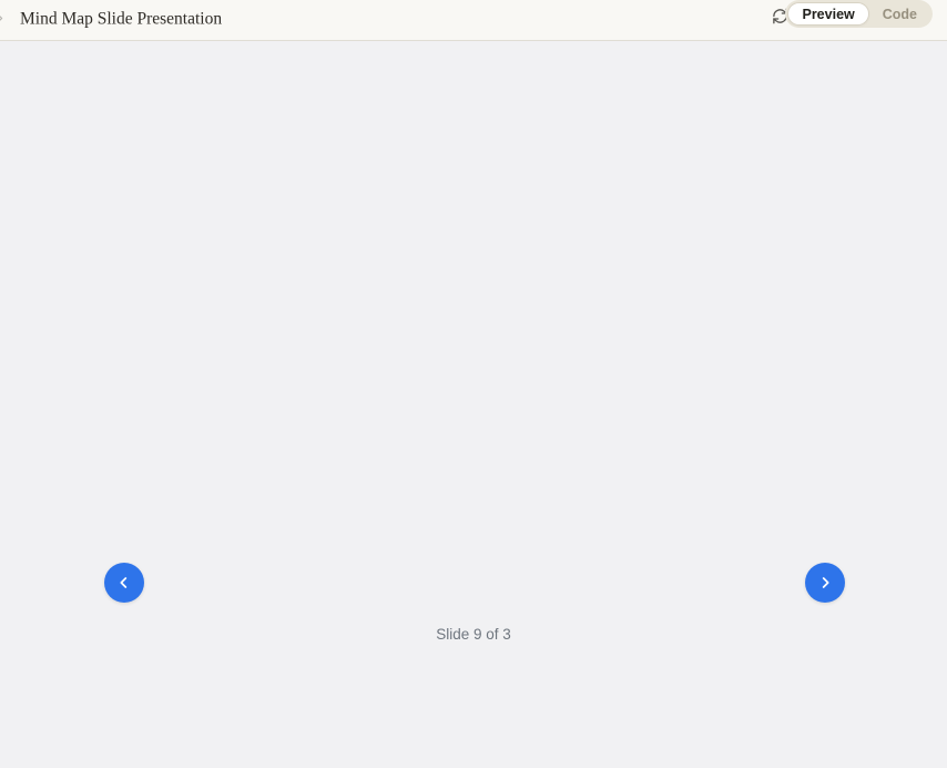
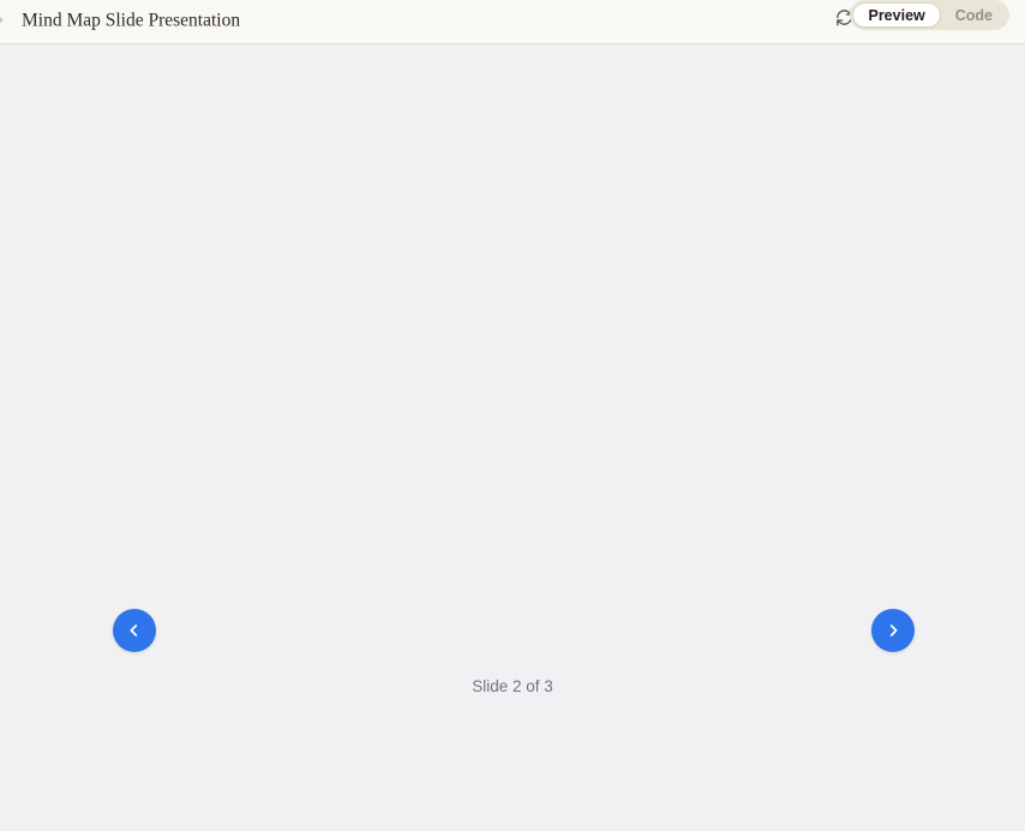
  Mind Map Slide Presentation
  Preview
  Code
- Slide 9 of 3
+ Slide 2 of 3
